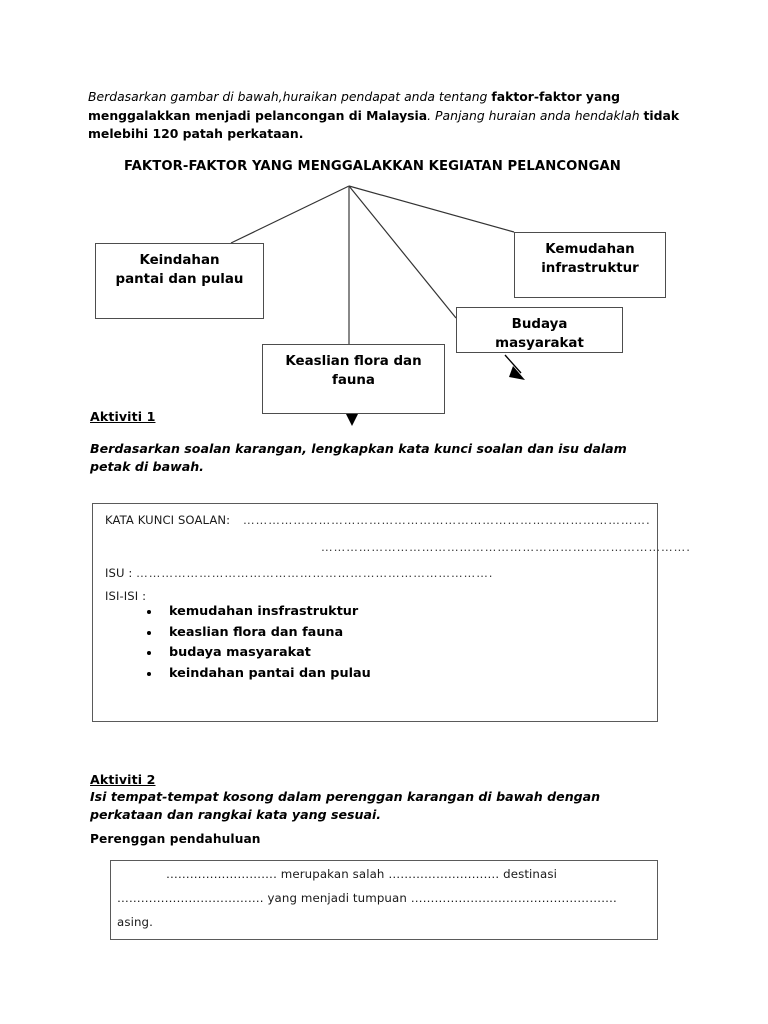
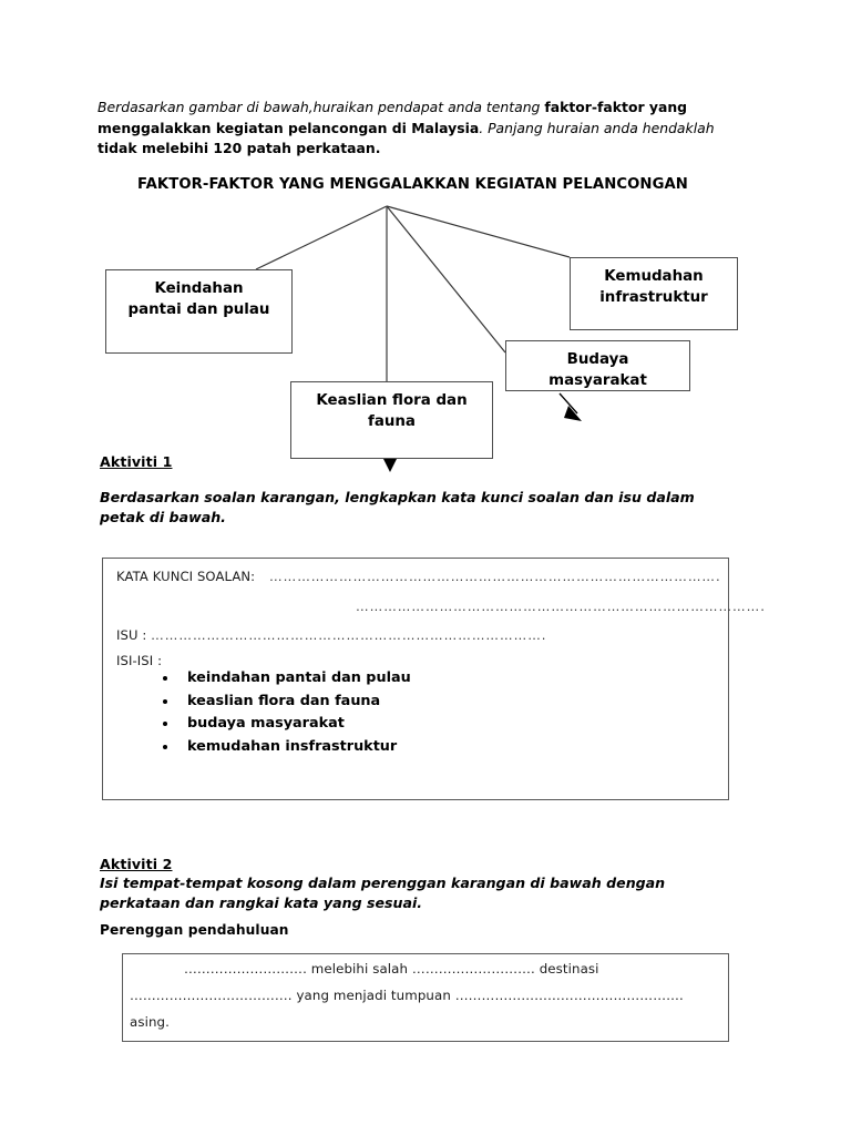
- Berdasarkan gambar di bawah,huraikan pendapat anda tentang faktor-faktor yang menggalakkan menjadi pelancongan di Malaysia. Panjang huraian anda hendaklah tidak melebihi 120 patah perkataan.
+ Berdasarkan gambar di bawah,huraikan pendapat anda tentang faktor-faktor yang menggalakkan kegiatan pelancongan di Malaysia. Panjang huraian anda hendaklah tidak melebihi 120 patah perkataan.
  FAKTOR-FAKTOR YANG MENGGALAKKAN KEGIATAN PELANCONGAN
  Keindahan
  pantai dan pulau
  Kemudahan
  infrastruktur
  Budaya
  masyarakat
  Keaslian flora dan
  fauna
  Aktiviti 1
  Berdasarkan soalan karangan, lengkapkan kata kunci soalan dan isu dalam petak di bawah.
  KATA KUNCI SOALAN:
  …………………………………………………………………………………….
  …………………………………………………………………………….
  ISU : ………………………………………………………………………….
  ISI-ISI :
- kemudahan insfrastruktur
+ keindahan pantai dan pulau
  keaslian flora dan fauna
  budaya masyarakat
- keindahan pantai dan pulau
+ kemudahan insfrastruktur
  Aktiviti 2
  Isi tempat-tempat kosong dalam perenggan karangan di bawah dengan perkataan dan rangkai kata yang sesuai.
  Perenggan pendahuluan
- ………………………. merupakan salah ………………………. destinasi
+ ………………………. melebihi salah ………………………. destinasi
  ………………………………. yang menjadi tumpuan …………………………………………….
  asing.
